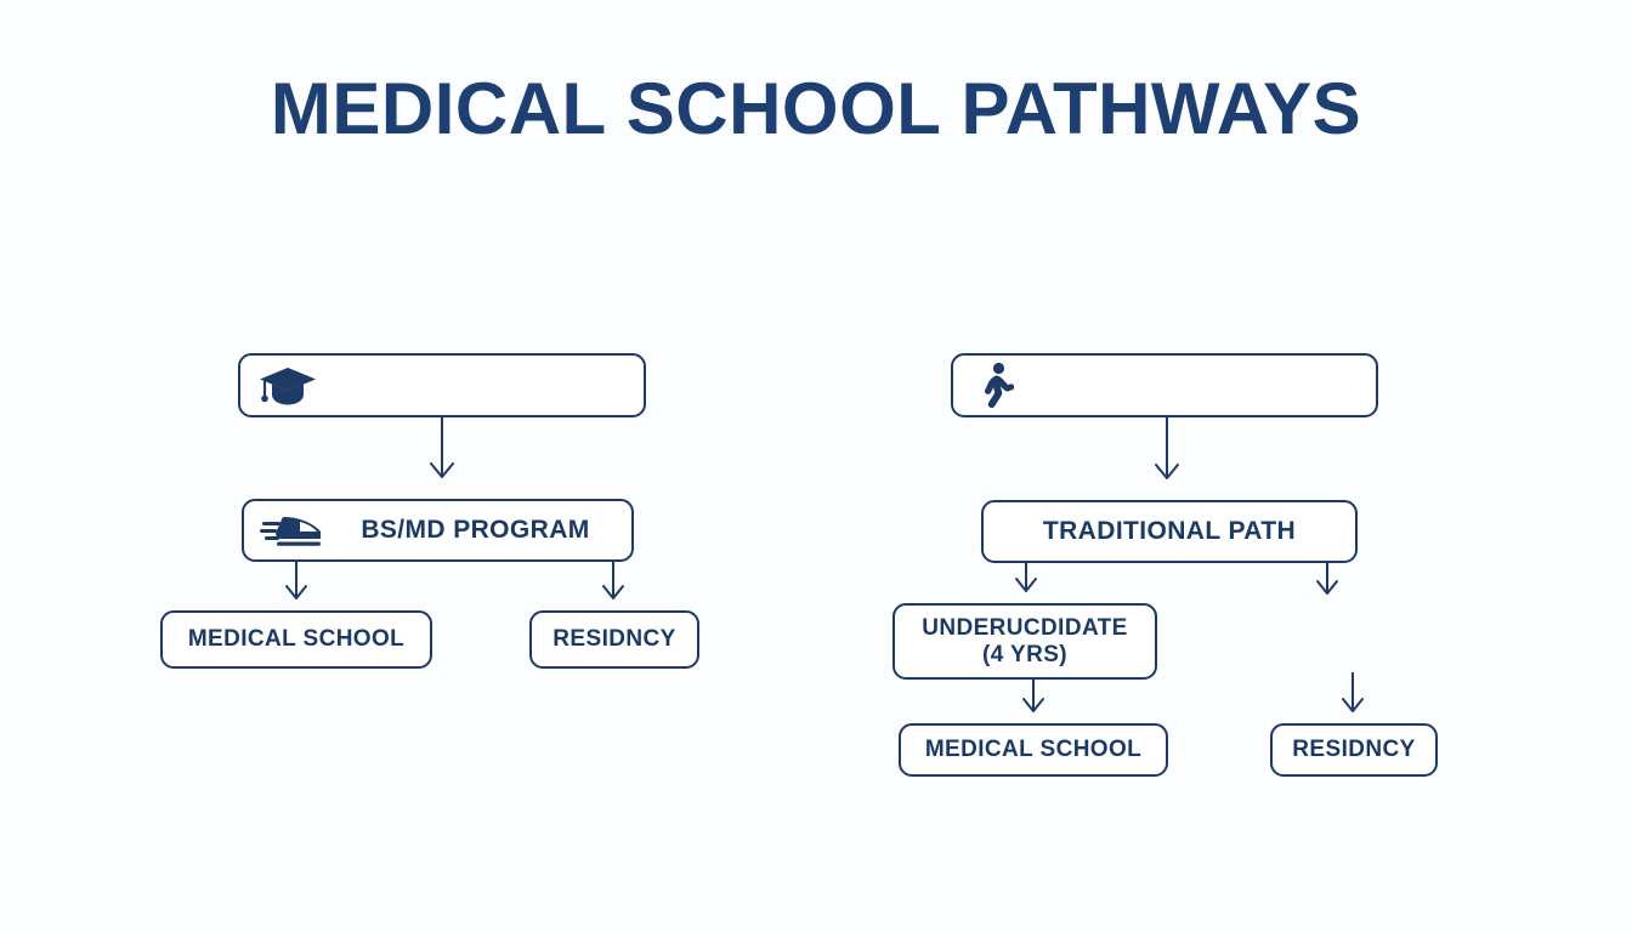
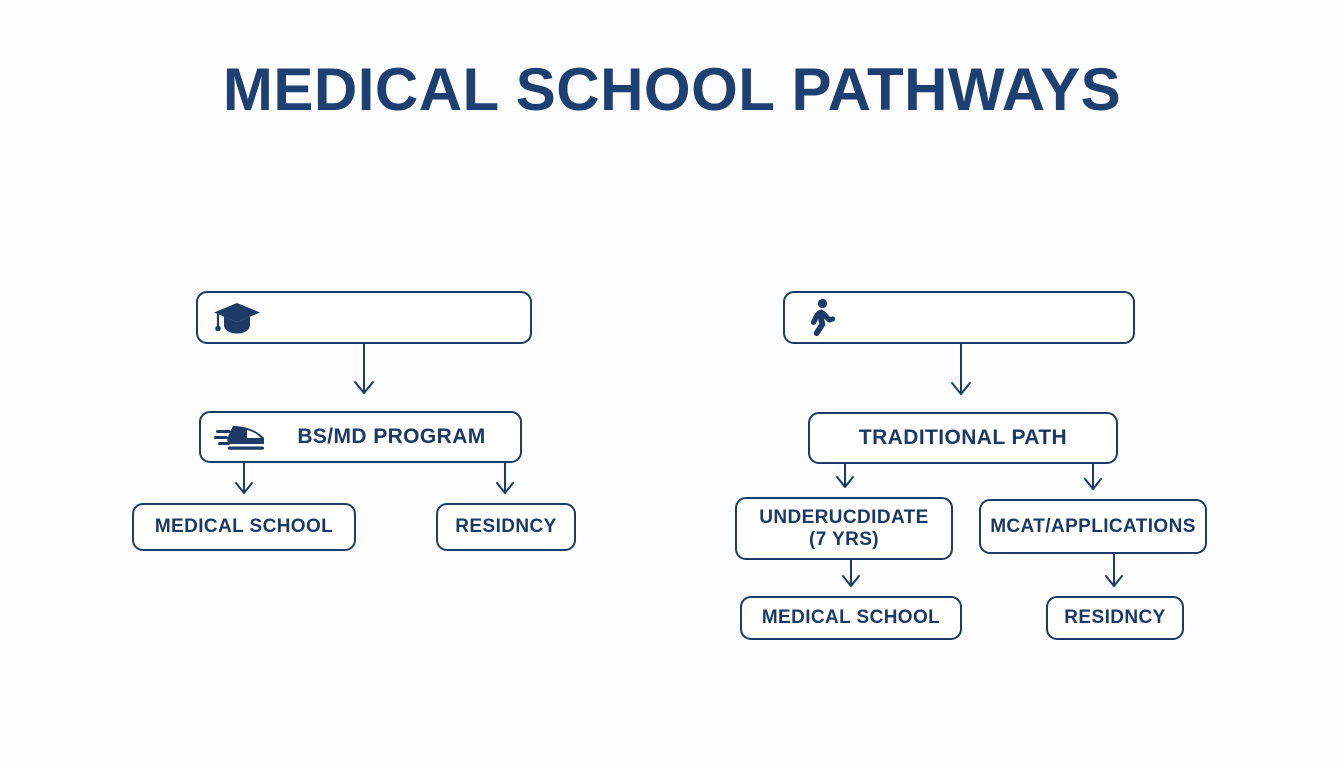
  MEDICAL SCHOOL PATHWAYS
  BS/MD PROGRAM
  MEDICAL SCHOOL
  RESIDNCY
  TRADITIONAL PATH
  UNDERUCDIDATE
- (4 YRS)
+ (7 YRS)
+ MCAT/APPLICATIONS
  MEDICAL SCHOOL
  RESIDNCY
